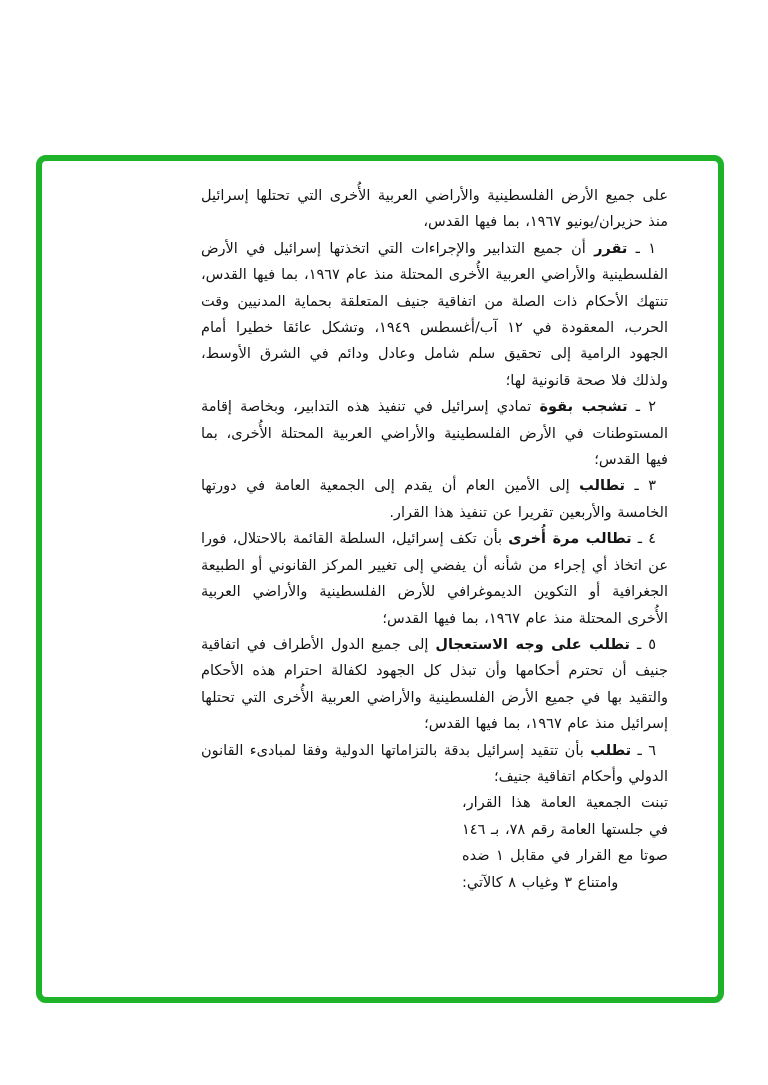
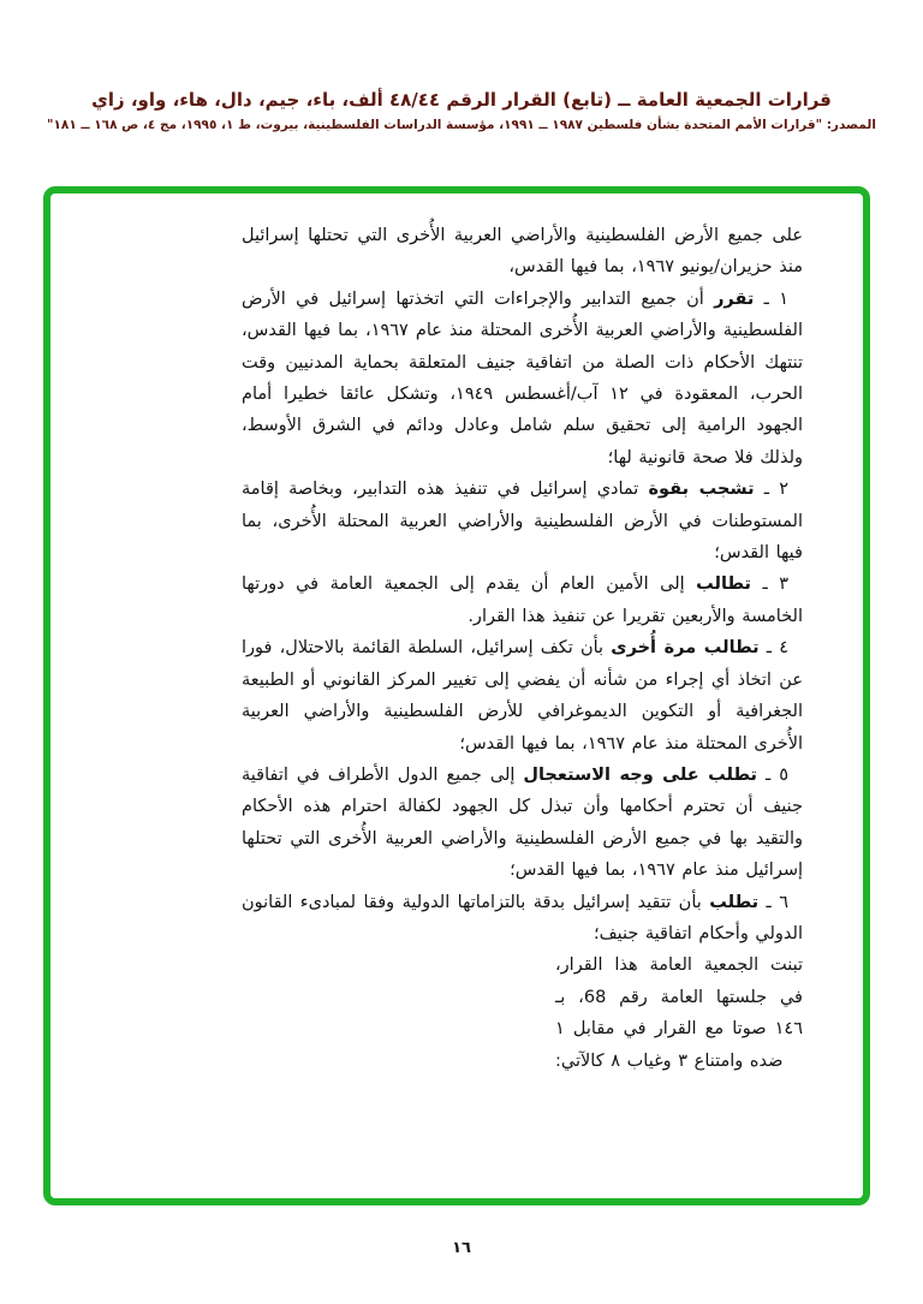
+ قرارات الجمعية العامة ــ (تابع) القرار الرقم ٤٨/٤٤ ألف، باء، جيم، دال، هاء، واو، زاي
+ المصدر: "قرارات الأمم المتحدة بشأن فلسطين ١٩٨٧ ــ ١٩٩١، مؤسسة الدراسات الفلسطينية، بيروت، ط ١، ١٩٩٥، مج ٤، ص ١٦٨ ــ ١٨١"
  على جميع الأرض الفلسطينية والأراضي العربية الأُخرى التي تحتلها إسرائيل منذ حزيران/يونيو ١٩٦٧، بما فيها القدس،
  ١ ـ تقرر أن جميع التدابير والإجراءات التي اتخذتها إسرائيل في الأرض الفلسطينية والأراضي العربية الأُخرى المحتلة منذ عام ١٩٦٧، بما فيها القدس، تنتهك الأحكام ذات الصلة من اتفاقية جنيف المتعلقة بحماية المدنيين وقت الحرب، المعقودة في ١٢ آب/أغسطس ١٩٤٩، وتشكل عائقا خطيرا أمام الجهود الرامية إلى تحقيق سلم شامل وعادل ودائم في الشرق الأوسط، ولذلك فلا صحة قانونية لها؛
  ٢ ـ تشجب بقوة تمادي إسرائيل في تنفيذ هذه التدابير، وبخاصة إقامة المستوطنات في الأرض الفلسطينية والأراضي العربية المحتلة الأُخرى، بما فيها القدس؛
  ٣ ـ تطالب إلى الأمين العام أن يقدم إلى الجمعية العامة في دورتها الخامسة والأربعين تقريرا عن تنفيذ هذا القرار.
  ٤ ـ تطالب مرة أُخرى بأن تكف إسرائيل، السلطة القائمة بالاحتلال، فورا عن اتخاذ أي إجراء من شأنه أن يفضي إلى تغيير المركز القانوني أو الطبيعة الجغرافية أو التكوين الديموغرافي للأرض الفلسطينية والأراضي العربية الأُخرى المحتلة منذ عام ١٩٦٧، بما فيها القدس؛
  ٥ ـ تطلب على وجه الاستعجال إلى جميع الدول الأطراف في اتفاقية جنيف أن تحترم أحكامها وأن تبذل كل الجهود لكفالة احترام هذه الأحكام والتقيد بها في جميع الأرض الفلسطينية والأراضي العربية الأُخرى التي تحتلها إسرائيل منذ عام ١٩٦٧، بما فيها القدس؛
  ٦ ـ تطلب بأن تتقيد إسرائيل بدقة بالتزاماتها الدولية وفقا لمبادىء القانون الدولي وأحكام اتفاقية جنيف؛
- تبنت الجمعية العامة هذا القرار، في جلستها العامة رقم ٧٨، بـ ١٤٦ صوتا مع القرار في مقابل ١ ضده وامتناع ٣ وغياب ٨ كالآتي:
+ تبنت الجمعية العامة هذا القرار، في جلستها العامة رقم 68، بـ ١٤٦ صوتا مع القرار في مقابل ١ ضده وامتناع ٣ وغياب ٨ كالآتي:
+ ١٦
